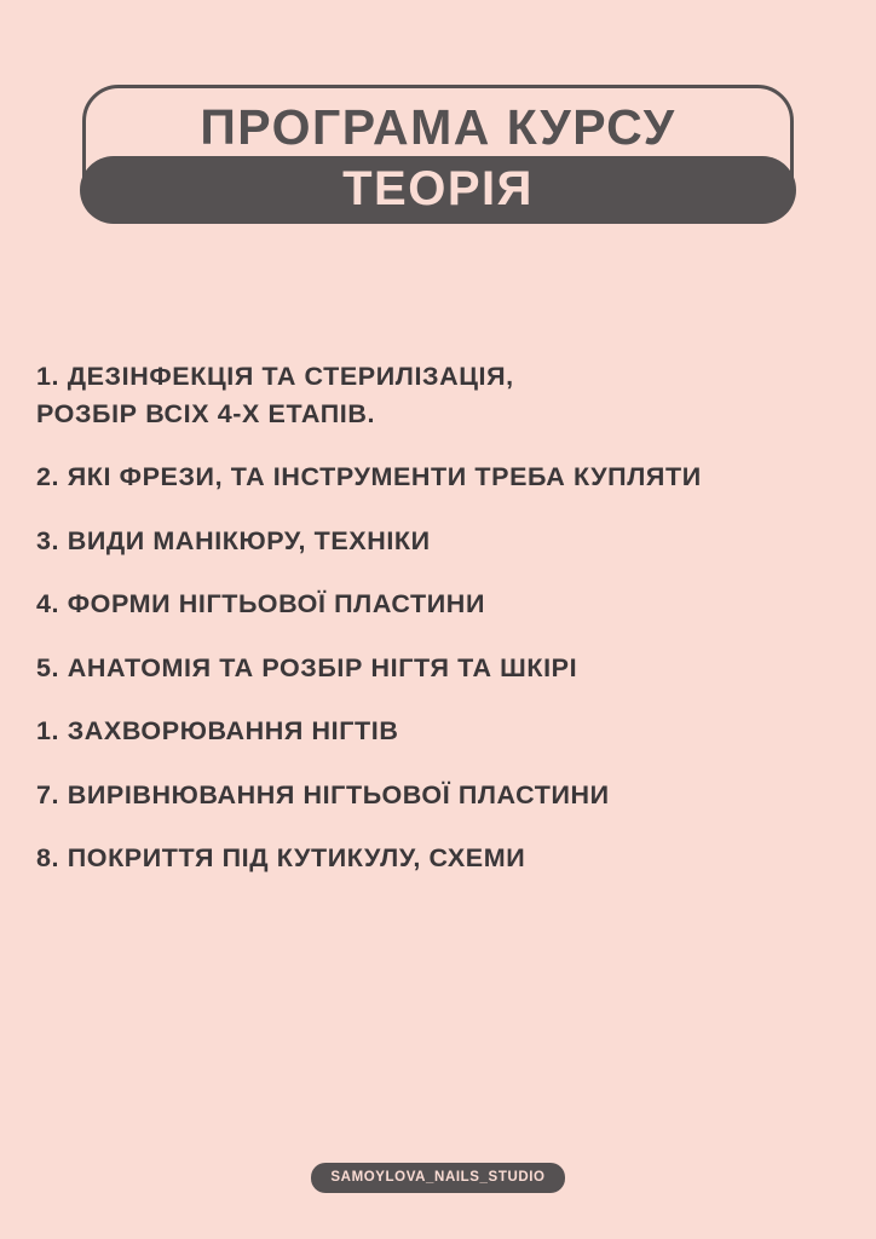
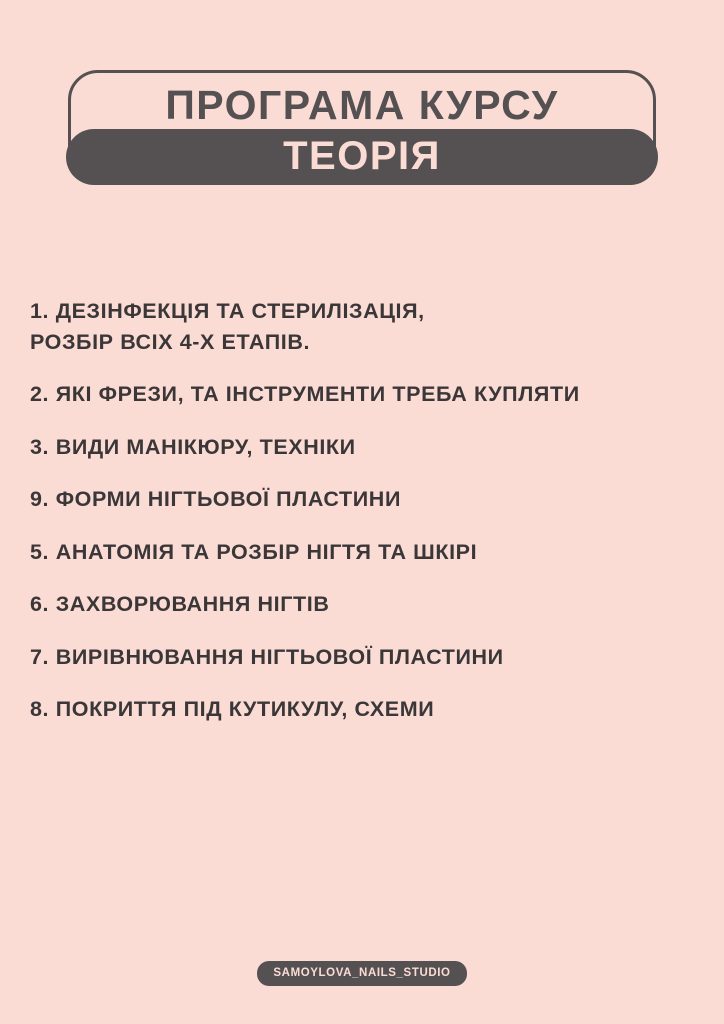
  ПРОГРАМА КУРСУ
  ТЕОРІЯ
  1. ДЕЗІНФЕКЦІЯ ТА СТЕРИЛІЗАЦІЯ,
  РОЗБІР ВСІХ 4-Х ЕТАПІВ.
  2. ЯКІ ФРЕЗИ, ТА ІНСТРУМЕНТИ ТРЕБА КУПЛЯТИ
  3. ВИДИ МАНІКЮРУ, ТЕХНІКИ
- 4. ФОРМИ НІГТЬОВОЇ ПЛАСТИНИ
+ 9. ФОРМИ НІГТЬОВОЇ ПЛАСТИНИ
  5. АНАТОМІЯ ТА РОЗБІР НІГТЯ ТА ШКІРІ
- 1. ЗАХВОРЮВАННЯ НІГТІВ
+ 6. ЗАХВОРЮВАННЯ НІГТІВ
  7. ВИРІВНЮВАННЯ НІГТЬОВОЇ ПЛАСТИНИ
  8. ПОКРИТТЯ ПІД КУТИКУЛУ, СХЕМИ
  SAMOYLOVA_NAILS_STUDIO
